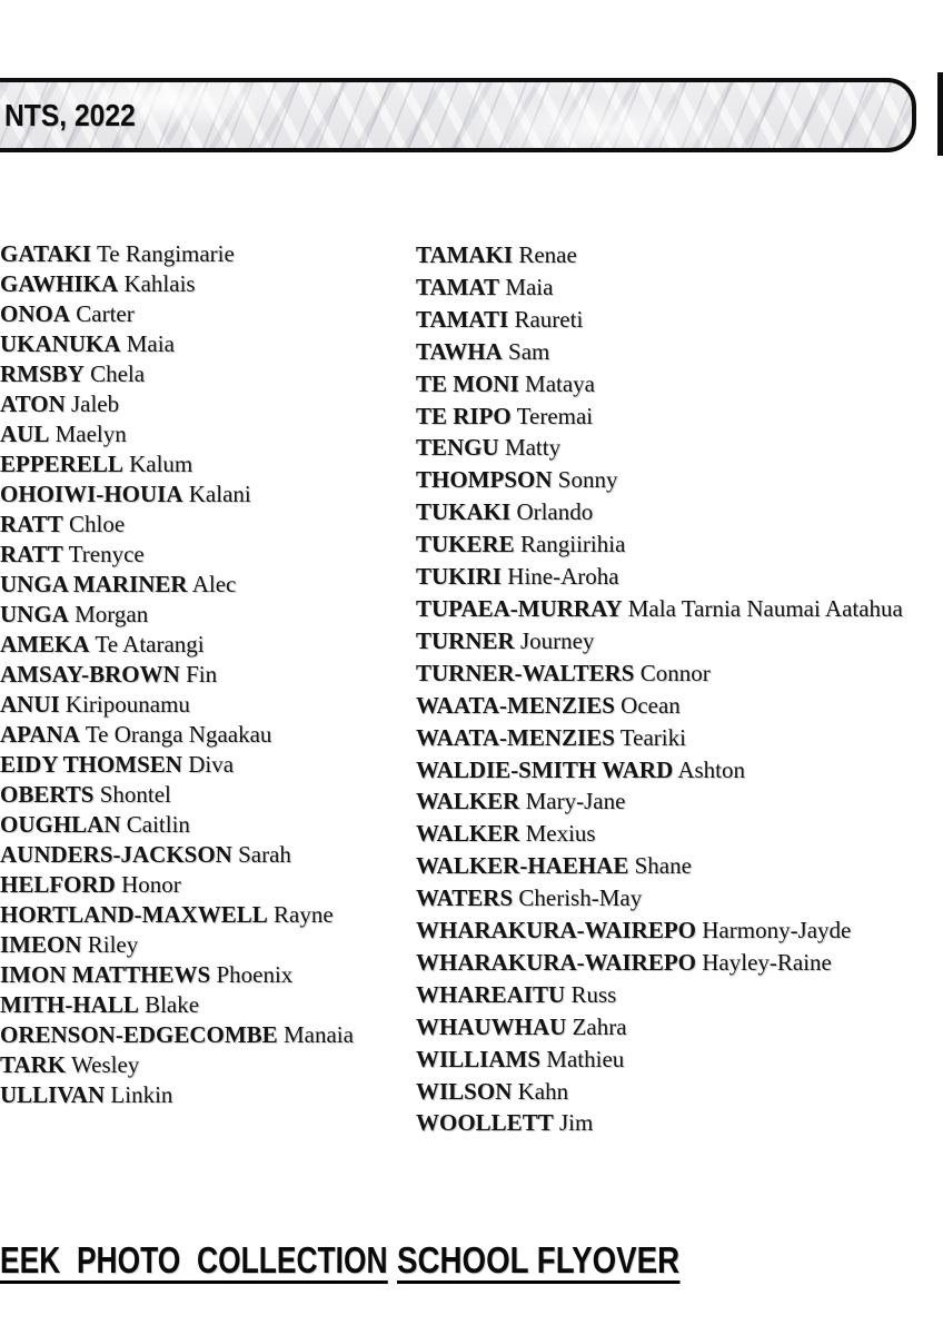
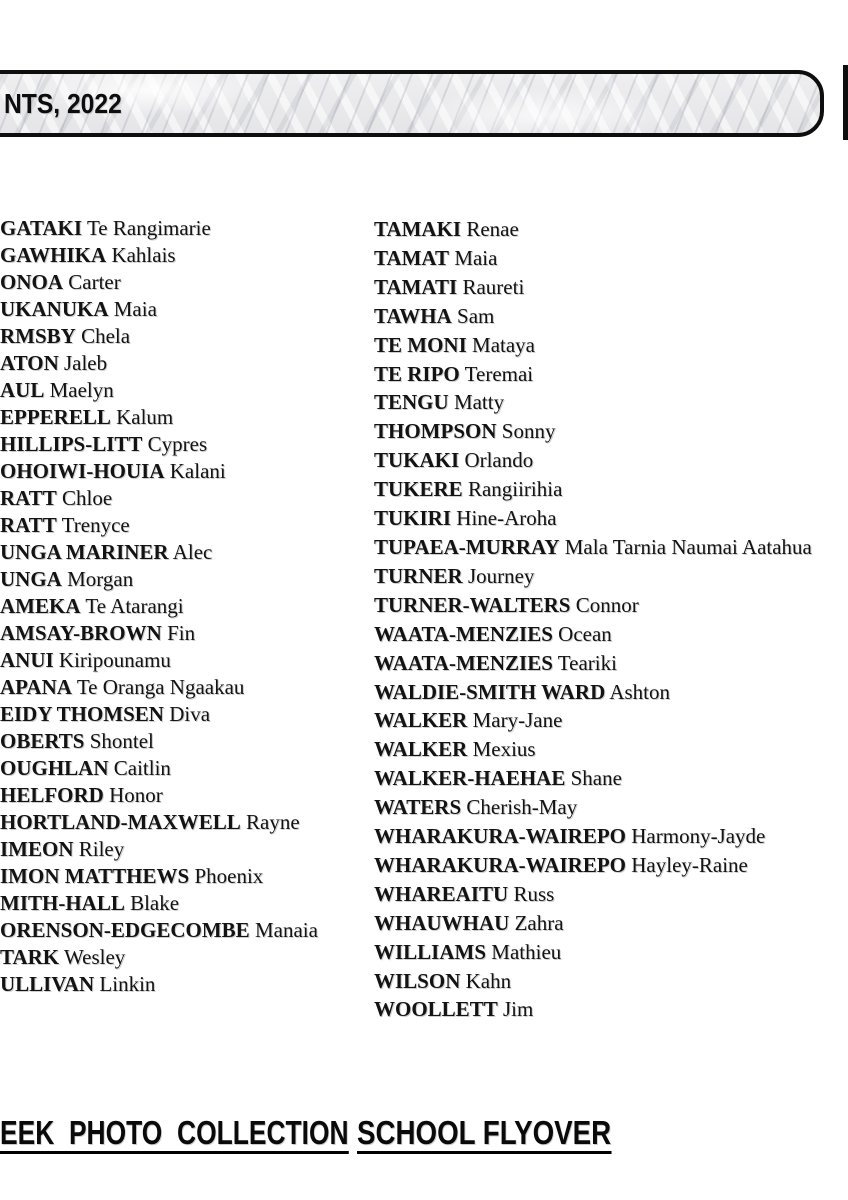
  NTS, 2022
  GATAKI Te Rangimarie
  GAWHIKA Kahlais
  ONOA Carter
  UKANUKA Maia
  RMSBY Chela
  ATON Jaleb
  AUL Maelyn
  EPPERELL Kalum
+ HILLIPS-LITT Cypres
  OHOIWI-HOUIA Kalani
  RATT Chloe
  RATT Trenyce
  UNGA MARINER Alec
  UNGA Morgan
  AMEKA Te Atarangi
  AMSAY-BROWN Fin
  ANUI Kiripounamu
  APANA Te Oranga Ngaakau
  EIDY THOMSEN Diva
  OBERTS Shontel
  OUGHLAN Caitlin
- AUNDERS-JACKSON Sarah
  HELFORD Honor
  HORTLAND-MAXWELL Rayne
  IMEON Riley
  IMON MATTHEWS Phoenix
  MITH-HALL Blake
  ORENSON-EDGECOMBE Manaia
  TARK Wesley
  ULLIVAN Linkin
  TAMAKI Renae
  TAMAT Maia
  TAMATI Raureti
  TAWHA Sam
  TE MONI Mataya
  TE RIPO Teremai
  TENGU Matty
  THOMPSON Sonny
  TUKAKI Orlando
  TUKERE Rangiirihia
  TUKIRI Hine-Aroha
  TUPAEA-MURRAY Mala Tarnia Naumai Aatahua
  TURNER Journey
  TURNER-WALTERS Connor
  WAATA-MENZIES Ocean
  WAATA-MENZIES Teariki
  WALDIE-SMITH WARD Ashton
  WALKER Mary-Jane
  WALKER Mexius
  WALKER-HAEHAE Shane
  WATERS Cherish-May
  WHARAKURA-WAIREPO Harmony-Jayde
  WHARAKURA-WAIREPO Hayley-Raine
  WHAREAITU Russ
  WHAUWHAU Zahra
  WILLIAMS Mathieu
  WILSON Kahn
  WOOLLETT Jim
  EEK PHOTO COLLECTION
  SCHOOL FLYOVER
